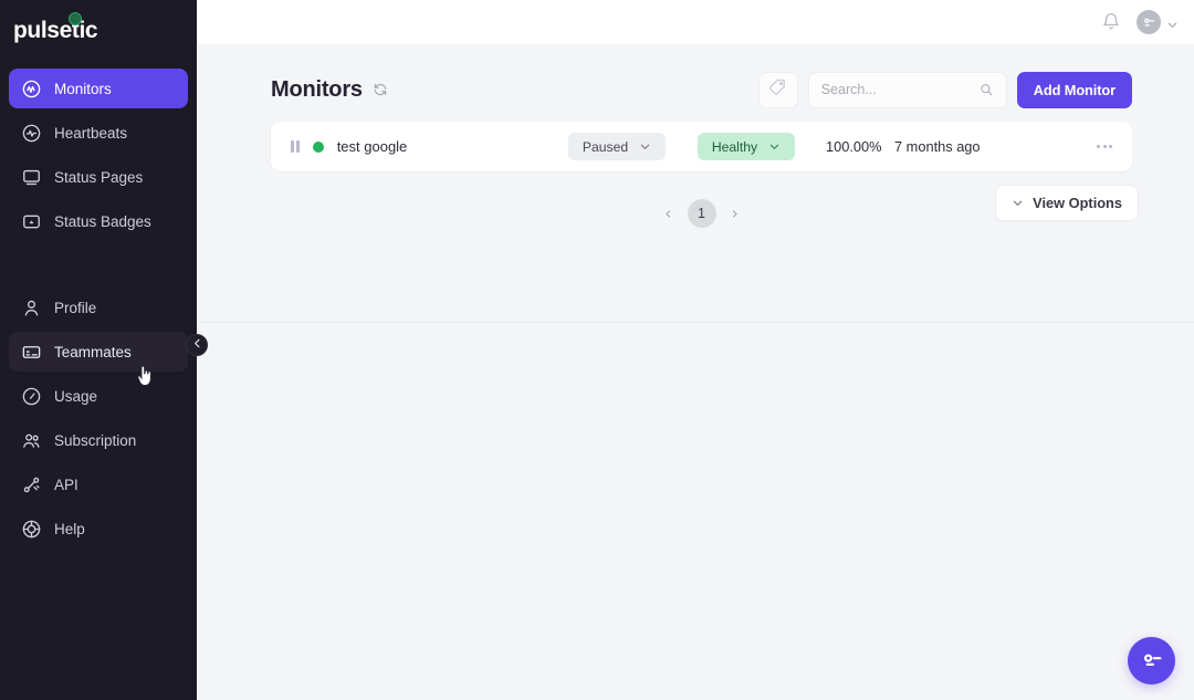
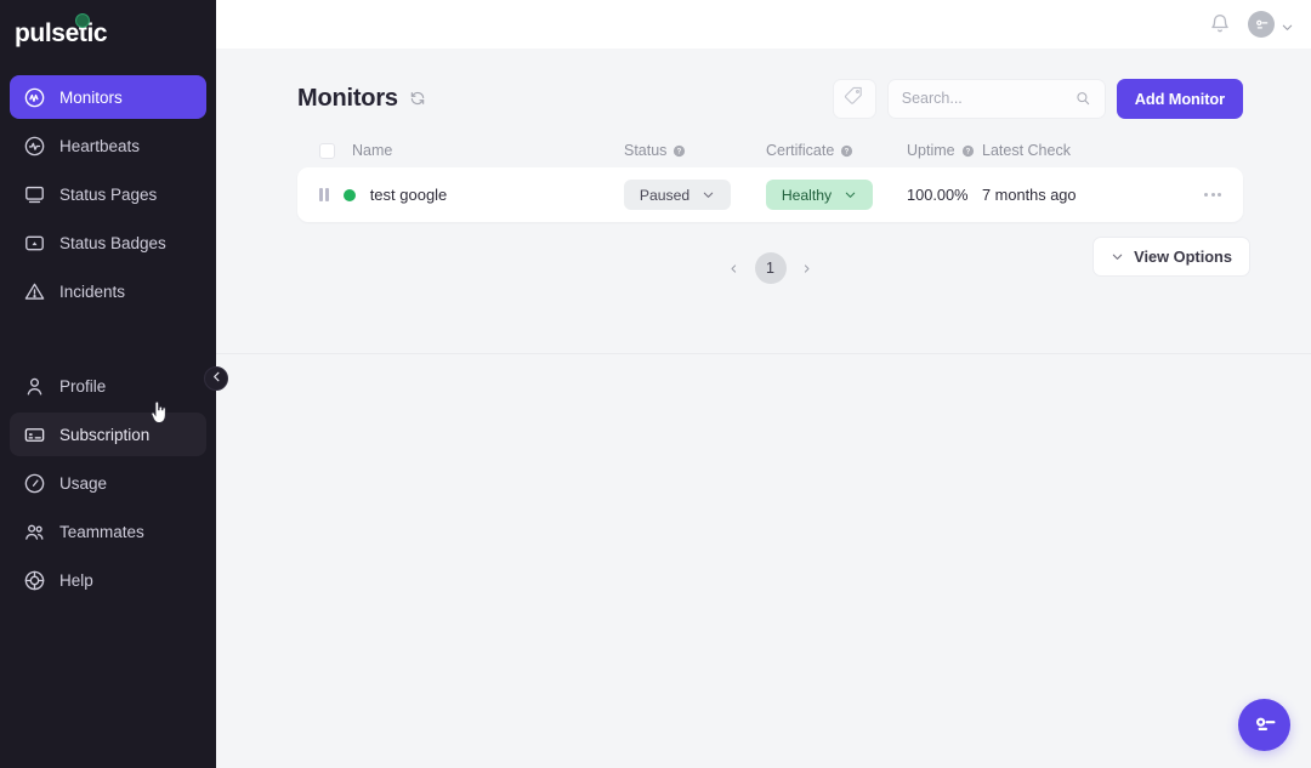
  pulsetic
  Monitors
  Heartbeats
  Status Pages
  Status Badges
+ Incidents
  Profile
- Teammates
+ Subscription
  Usage
- Subscription
+ Teammates
- API
  Help
  Monitors
  Search...
  Add Monitor
+ Name
+ Status
+ Certificate
+ Uptime
+ Latest Check
  test google
  Paused
  Healthy
  100.00%
  7 months ago
  1
  View Options
